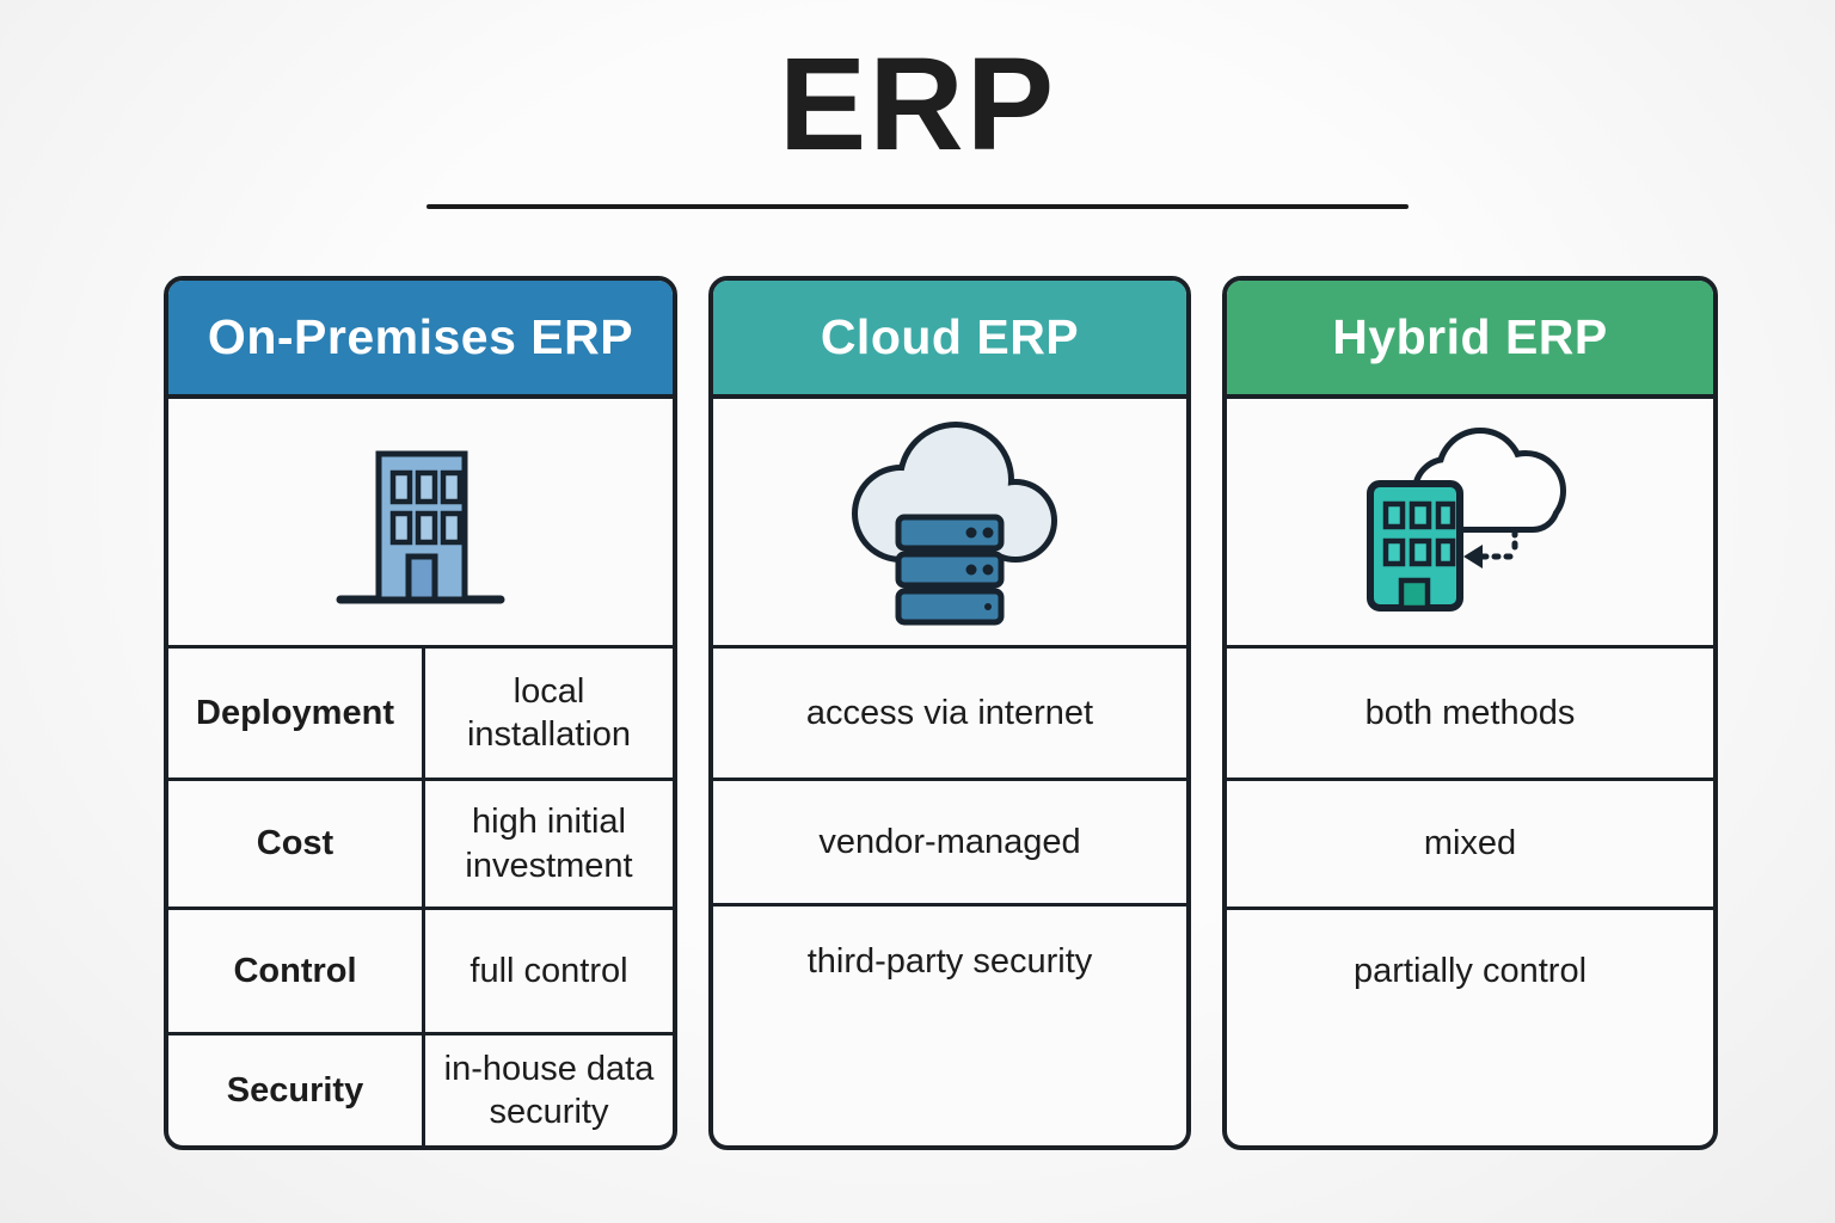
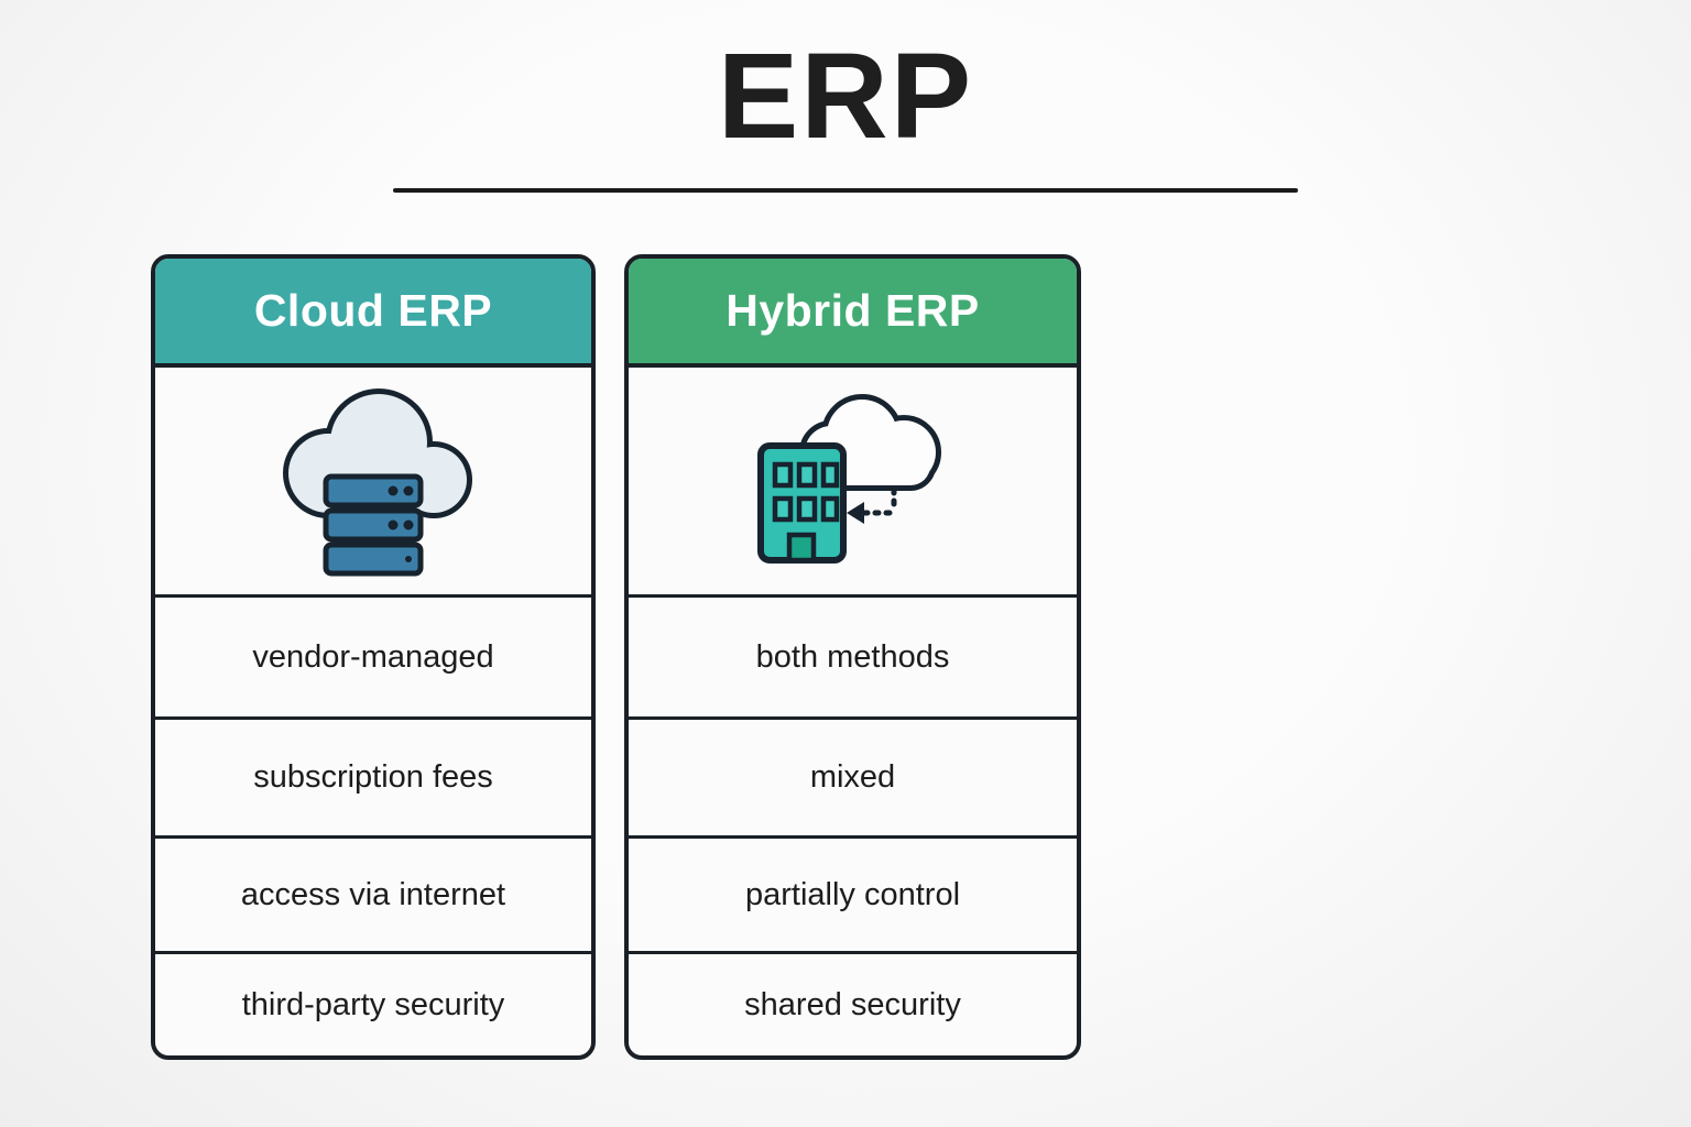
  ERP
- On-Premises ERP
- Deployment
- local installation
- Cost
- high initial investment
- Control
- full control
- Security
- in-house data security
  Cloud ERP
- access via internet
+ vendor-managed
+ subscription fees
- vendor-managed
+ access via internet
  third-party security
  Hybrid ERP
  both methods
  mixed
  partially control
+ shared security
